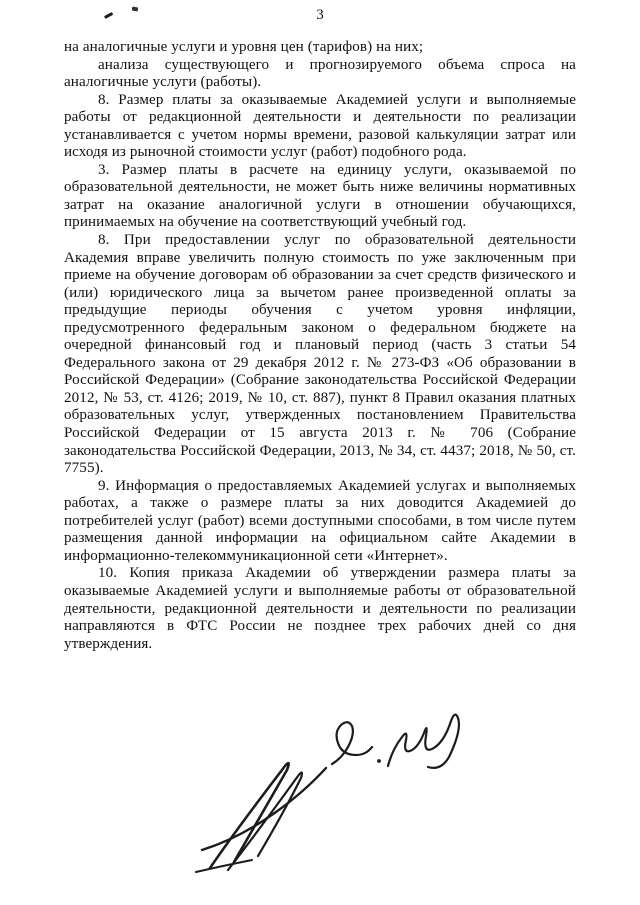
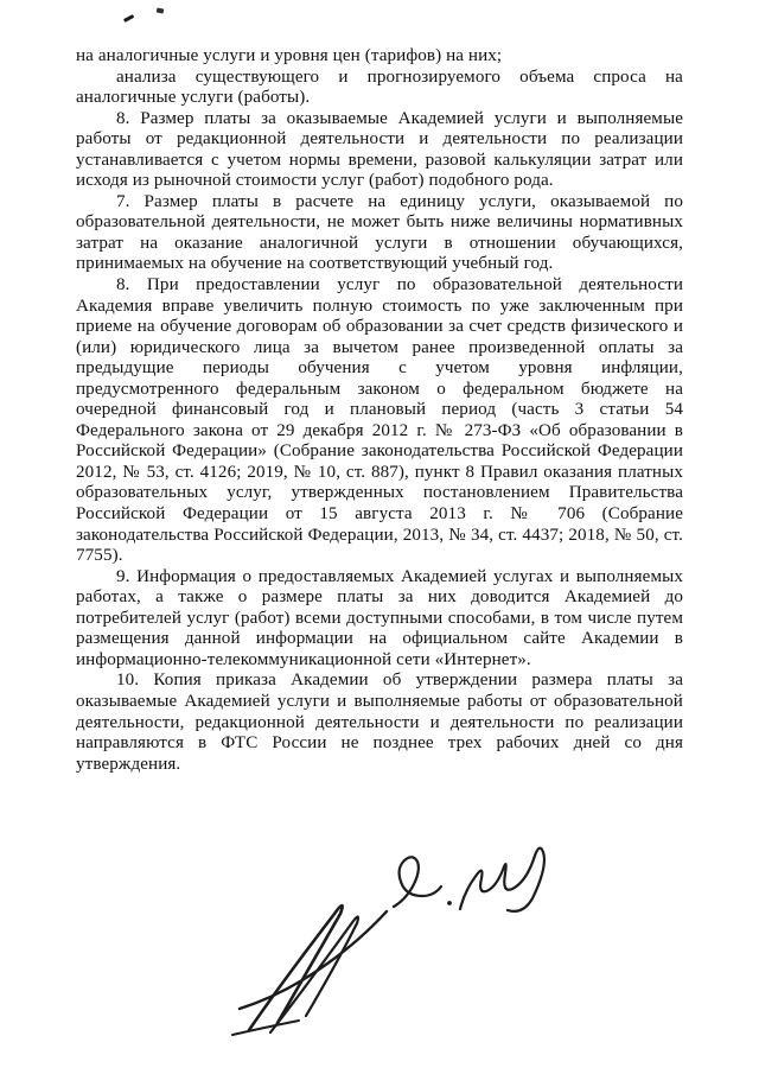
- 3
  на аналогичные услуги и уровня цен (тарифов) на них;
  анализа существующего и прогнозируемого объема спроса на аналогичные услуги (работы).
  8. Размер платы за оказываемые Академией услуги и выполняемые работы от редакционной деятельности и деятельности по реализации устанавливается с учетом нормы времени, разовой калькуляции затрат или исходя из рыночной стоимости услуг (работ) подобного рода.
- 3. Размер платы в расчете на единицу услуги, оказываемой по образовательной деятельности, не может быть ниже величины нормативных затрат на оказание аналогичной услуги в отношении обучающихся, принимаемых на обучение на соответствующий учебный год.
+ 7. Размер платы в расчете на единицу услуги, оказываемой по образовательной деятельности, не может быть ниже величины нормативных затрат на оказание аналогичной услуги в отношении обучающихся, принимаемых на обучение на соответствующий учебный год.
  8. При предоставлении услуг по образовательной деятельности Академия вправе увеличить полную стоимость по уже заключенным при приеме на обучение договорам об образовании за счет средств физического и (или) юридического лица за вычетом ранее произведенной оплаты за предыдущие периоды обучения с учетом уровня инфляции, предусмотренного федеральным законом о федеральном бюджете на очередной финансовый год и плановый период (часть 3 статьи 54 Федерального закона от 29 декабря 2012 г. № 273-ФЗ «Об образовании в Российской Федерации» (Собрание законодательства Российской Федерации 2012, № 53, ст. 4126; 2019, № 10, ст. 887), пункт 8 Правил оказания платных образовательных услуг, утвержденных постановлением Правительства Российской Федерации от 15 августа 2013 г. № 706 (Собрание законодательства Российской Федерации, 2013, № 34, ст. 4437; 2018, № 50, ст. 7755).
  9. Информация о предоставляемых Академией услугах и выполняемых работах, а также о размере платы за них доводится Академией до потребителей услуг (работ) всеми доступными способами, в том числе путем размещения данной информации на официальном сайте Академии в информационно-телекоммуникационной сети «Интернет».
  10. Копия приказа Академии об утверждении размера платы за оказываемые Академией услуги и выполняемые работы от образовательной деятельности, редакционной деятельности и деятельности по реализации направляются в ФТС России не позднее трех рабочих дней со дня утверждения.
